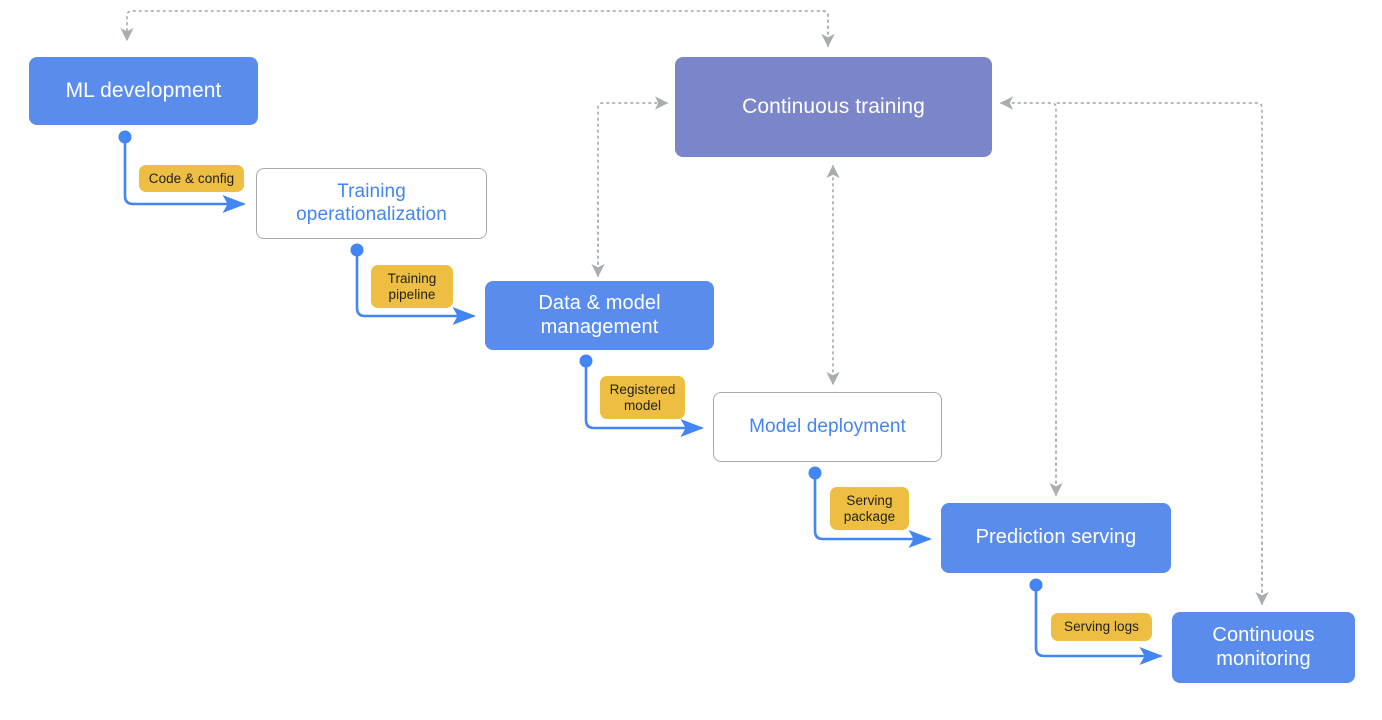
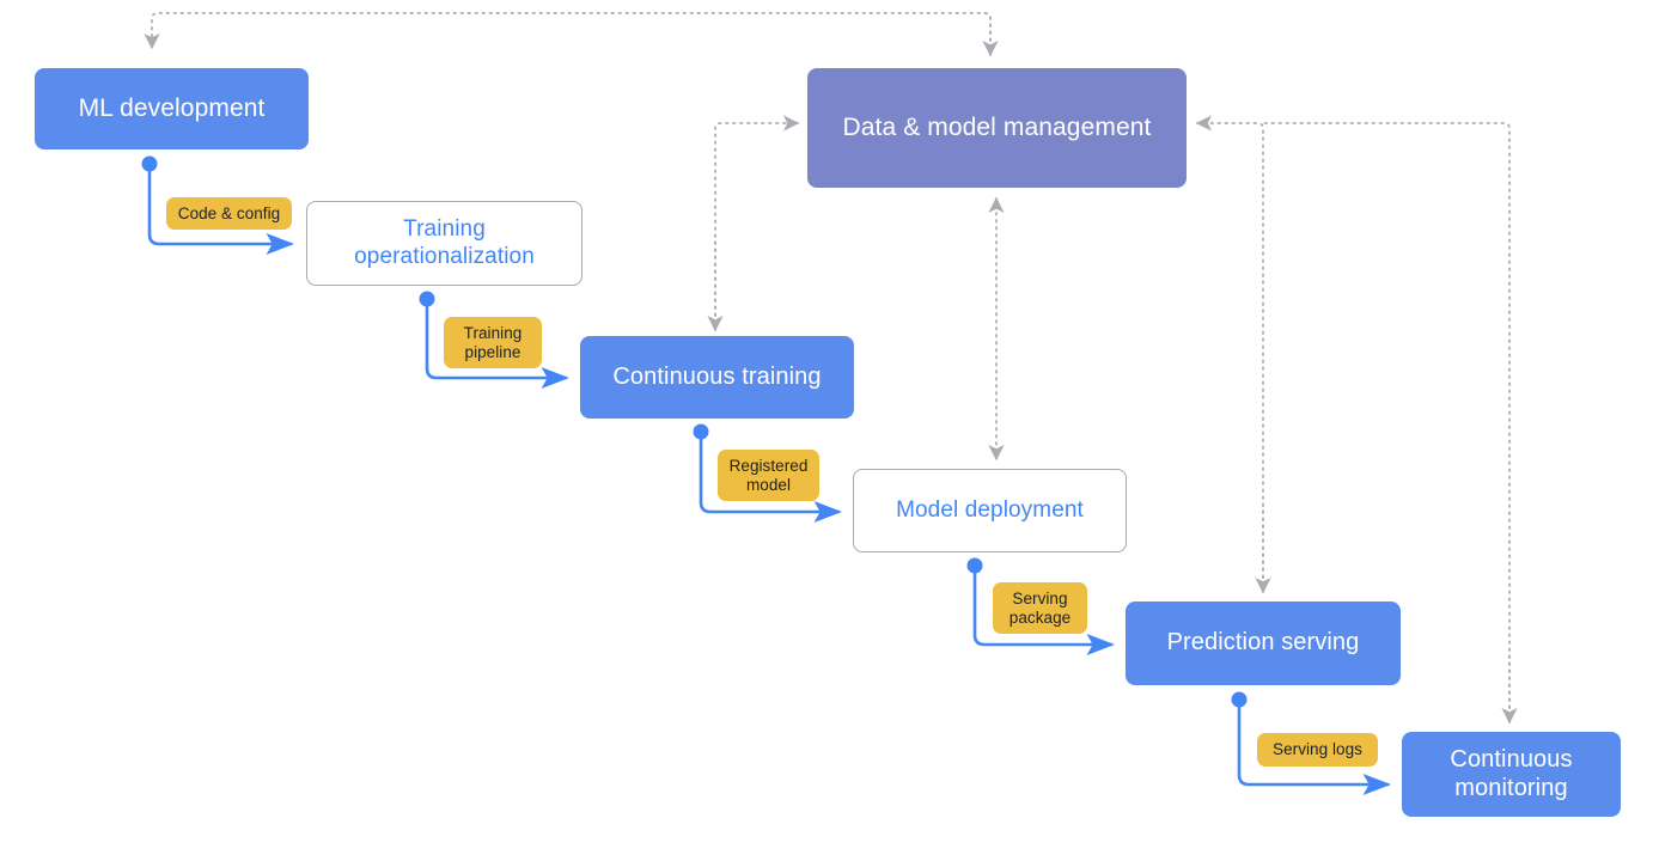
  ML development
  Training
  operationalization
- Data & model management
+ Continuous training
  Model deployment
  Prediction serving
  Continuous
  monitoring
- Continuous training
+ Data & model management
  Code & config
  Training
  pipeline
  Registered
  model
  Serving
  package
  Serving logs
